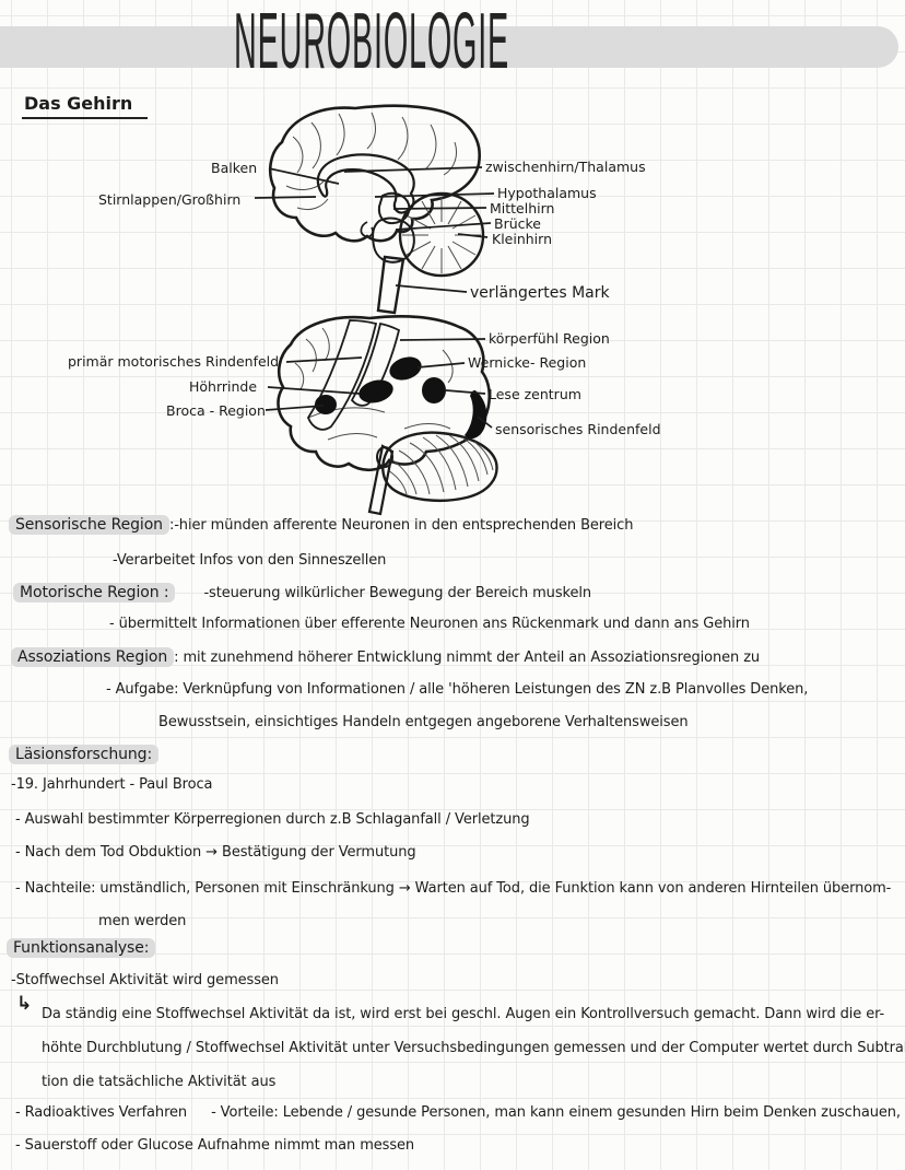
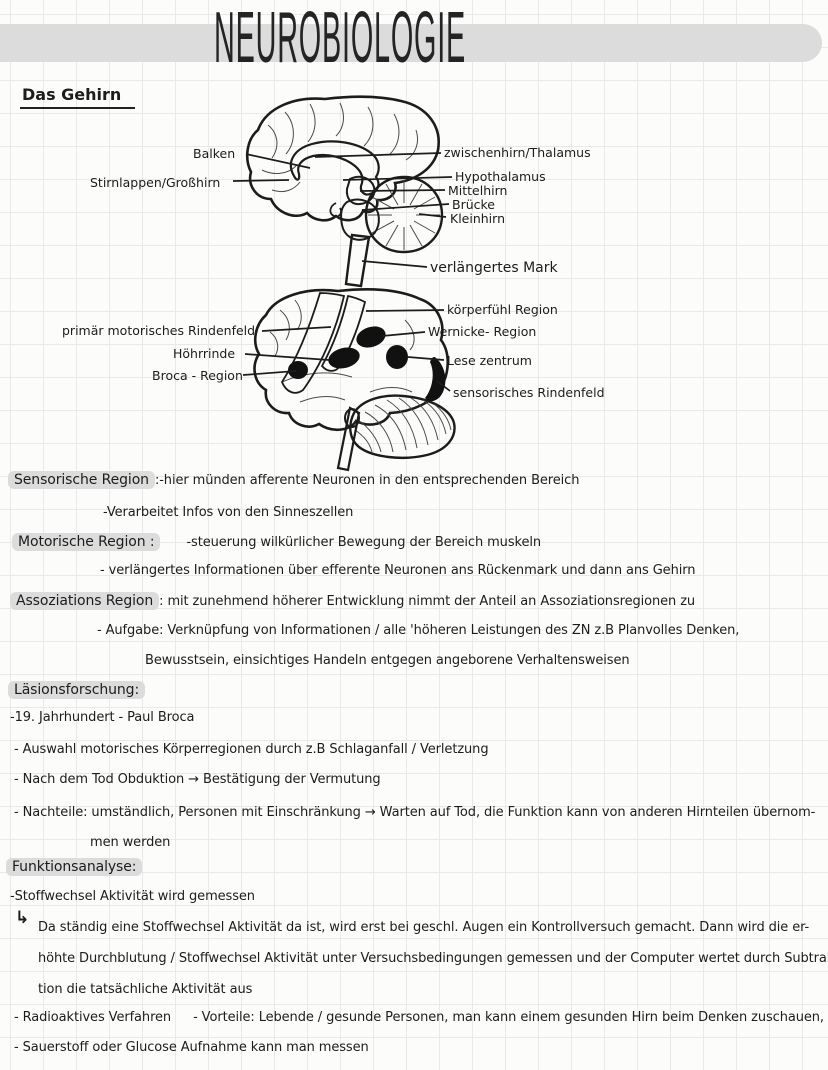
  NEUROBIOLOGIE
  Das Gehirn
  Balken
  Stirnlappen/Großhirn
  zwischenhirn/Thalamus
  Hypothalamus
  Mittelhirn
  Brücke
  Kleinhirn
  verlängertes Mark
  primär motorisches Rindenfeld
  Höhrrinde
  Broca - Region
  körperfühl Region
  Wernicke- Region
  Lese zentrum
  sensorisches Rindenfeld
  Sensorische Region :-hier münden afferente Neuronen in den entsprechenden Bereich
  -Verarbeitet Infos von den Sinneszellen
  Motorische Region : -steuerung wilkürlicher Bewegung der Bereich muskeln
- - übermittelt Informationen über efferente Neuronen ans Rückenmark und dann ans Gehirn
+ - verlängertes Informationen über efferente Neuronen ans Rückenmark und dann ans Gehirn
  Assoziations Region : mit zunehmend höherer Entwicklung nimmt der Anteil an Assoziationsregionen zu
  - Aufgabe: Verknüpfung von Informationen / alle 'höheren Leistungen des ZN z.B Planvolles Denken,
  Bewusstsein, einsichtiges Handeln entgegen angeborene Verhaltensweisen
  Läsionsforschung:
  -19. Jahrhundert - Paul Broca
- - Auswahl bestimmter Körperregionen durch z.B Schlaganfall / Verletzung
+ - Auswahl motorisches Körperregionen durch z.B Schlaganfall / Verletzung
  - Nach dem Tod Obduktion → Bestätigung der Vermutung
  - Nachteile: umständlich, Personen mit Einschränkung → Warten auf Tod, die Funktion kann von anderen Hirnteilen übernom-
  men werden
  Funktionsanalyse:
  -Stoffwechsel Aktivität wird gemessen
  ↳
  Da ständig eine Stoffwechsel Aktivität da ist, wird erst bei geschl. Augen ein Kontrollversuch gemacht. Dann wird die er-
  höhte Durchblutung / Stoffwechsel Aktivität unter Versuchsbedingungen gemessen und der Computer wertet durch Subtra
  tion die tatsächliche Aktivität aus
  - Radioaktives Verfahren - Vorteile: Lebende / gesunde Personen, man kann einem gesunden Hirn beim Denken zuschauen,
- - Sauerstoff oder Glucose Aufnahme nimmt man messen
+ - Sauerstoff oder Glucose Aufnahme kann man messen
